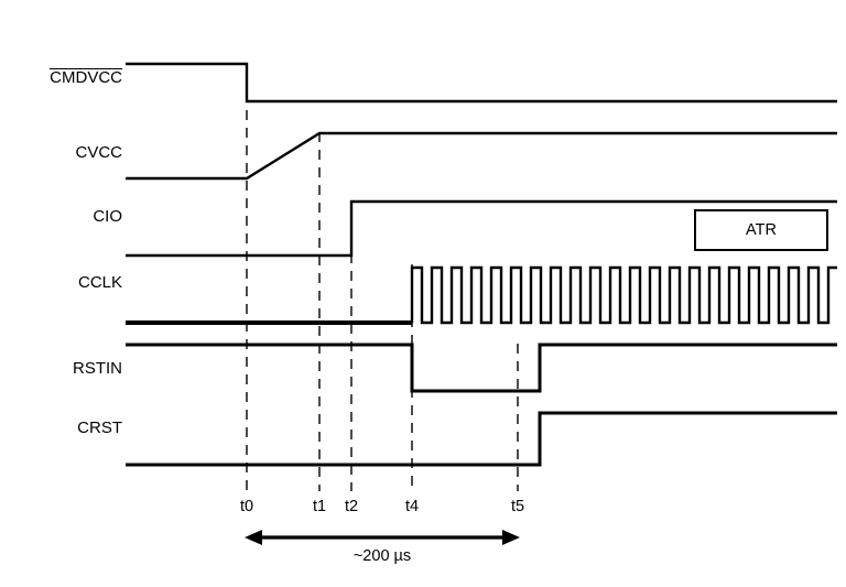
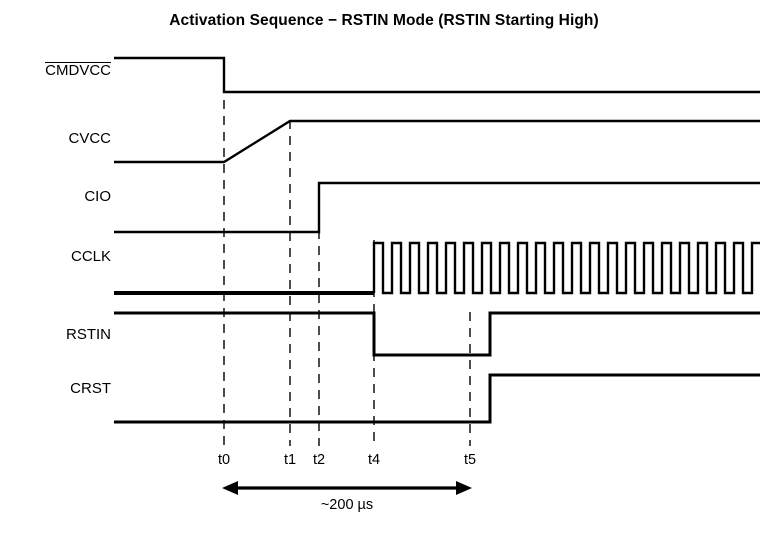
+ Activation Sequence − RSTIN Mode (RSTIN Starting High)
  CMDVCC
  CVCC
  CIO
  CCLK
  RSTIN
  CRST
- ATR
  t0
  t1
  t2
  t4
  t5
  ~200 µs
